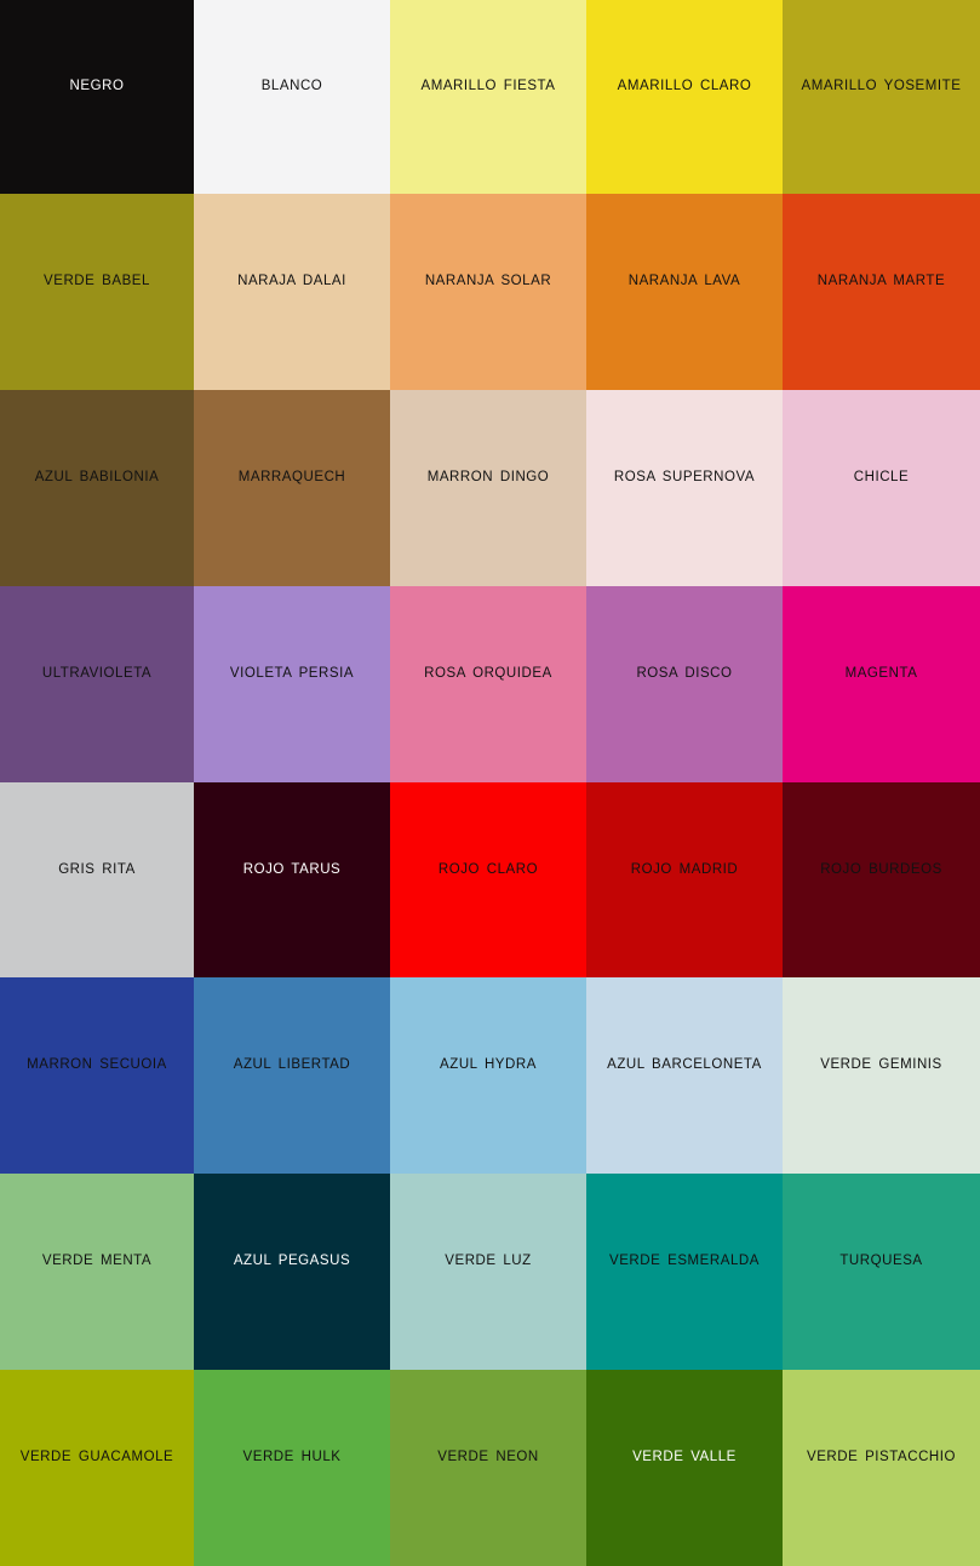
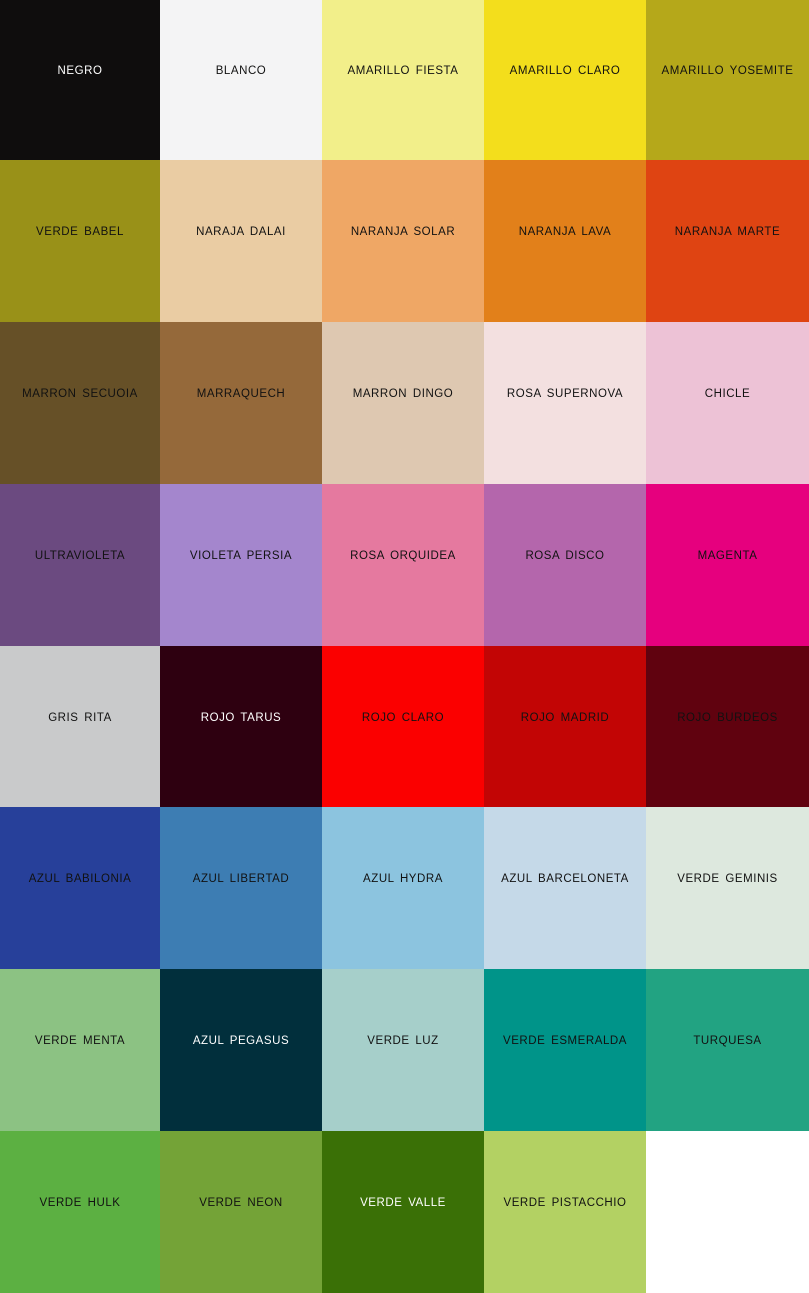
  NEGRO
  BLANCO
  AMARILLO FIESTA
  AMARILLO CLARO
  AMARILLO YOSEMITE
  VERDE BABEL
  NARAJA DALAI
  NARANJA SOLAR
  NARANJA LAVA
  NARANJA MARTE
- AZUL BABILONIA
+ MARRON SECUOIA
  MARRAQUECH
  MARRON DINGO
  ROSA SUPERNOVA
  CHICLE
  ULTRAVIOLETA
  VIOLETA PERSIA
  ROSA ORQUIDEA
  ROSA DISCO
  MAGENTA
  GRIS RITA
  ROJO TARUS
  ROJO CLARO
  ROJO MADRID
  ROJO BURDEOS
- MARRON SECUOIA
+ AZUL BABILONIA
  AZUL LIBERTAD
  AZUL HYDRA
  AZUL BARCELONETA
  VERDE GEMINIS
  VERDE MENTA
  AZUL PEGASUS
  VERDE LUZ
  VERDE ESMERALDA
  TURQUESA
- VERDE GUACAMOLE
  VERDE HULK
  VERDE NEON
  VERDE VALLE
  VERDE PISTACCHIO
